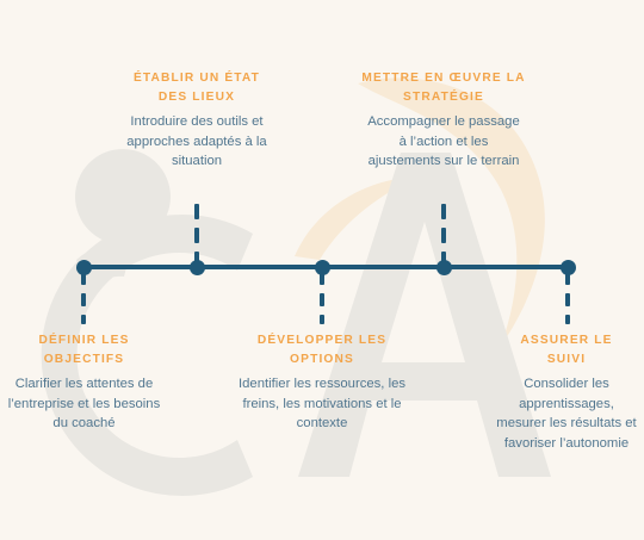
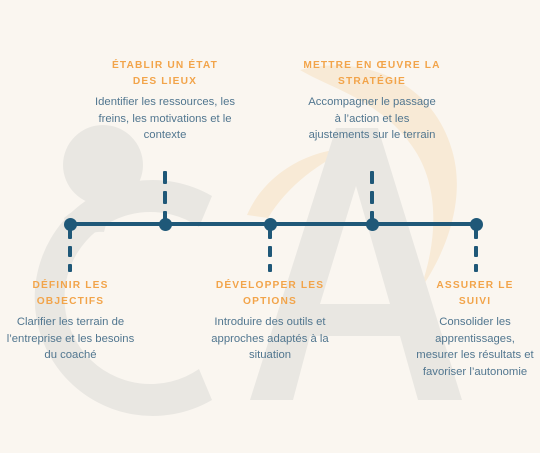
  ÉTABLIR UN ÉTAT
  DES LIEUX
- Introduire des outils et approches adaptés à la situation
+ Identifier les ressources, les freins, les motivations et le contexte
  METTRE EN ŒUVRE LA
  STRATÉGIE
  Accompagner le passage à l’action et les ajustements sur le terrain
  DÉFINIR LES
  OBJECTIFS
- Clarifier les attentes de l’entreprise et les besoins du coaché
+ Clarifier les terrain de l’entreprise et les besoins du coaché
  DÉVELOPPER LES
  OPTIONS
- Identifier les ressources, les freins, les motivations et le contexte
+ Introduire des outils et approches adaptés à la situation
  ASSURER LE
  SUIVI
  Consolider les apprentissages, mesurer les résultats et favoriser l’autonomie
